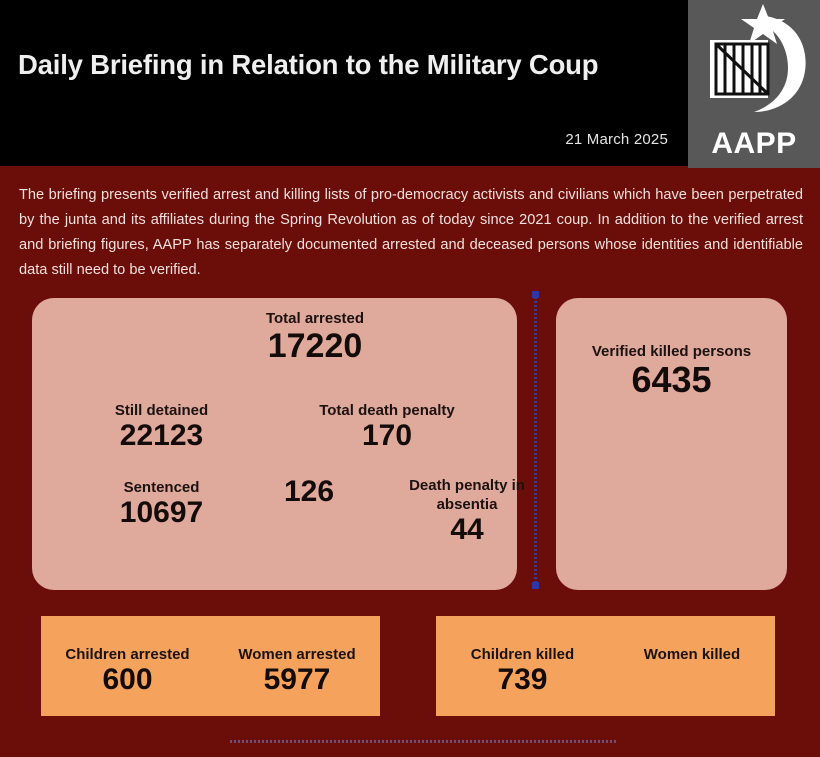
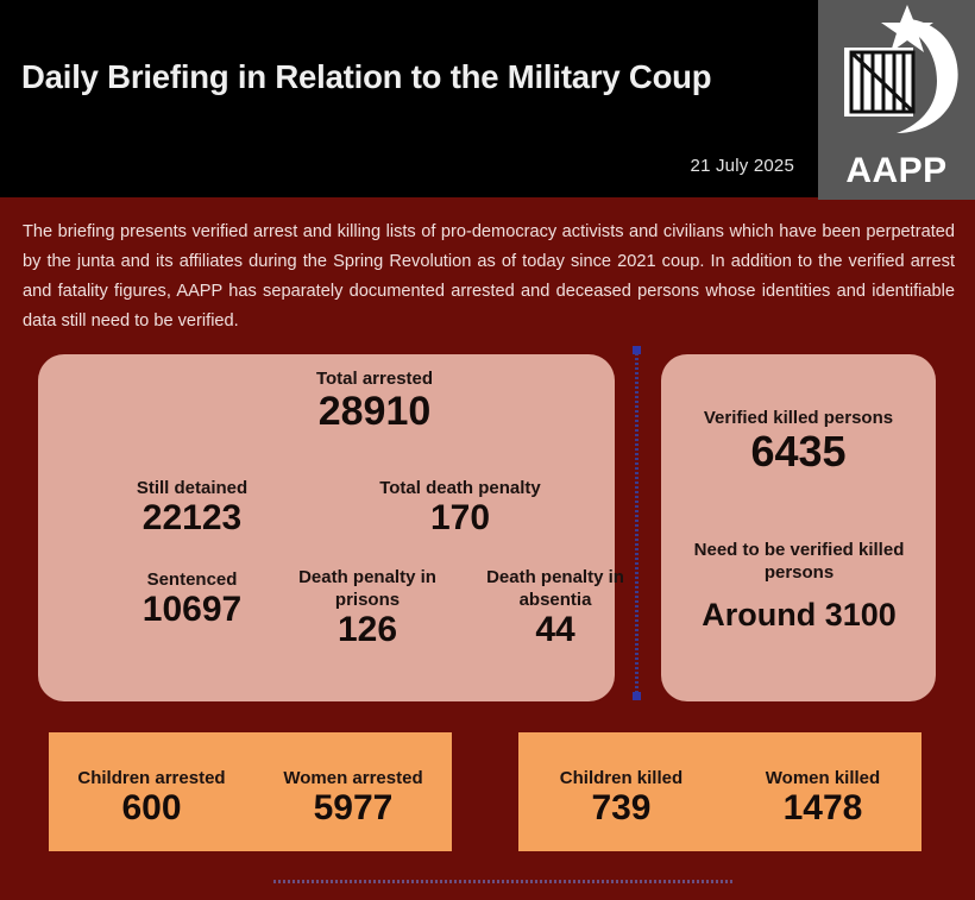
  Daily Briefing in Relation to the Military Coup
- 21 March 2025
+ 21 July 2025
  AAPP
- The briefing presents verified arrest and killing lists of pro-democracy activists and civilians which have been perpetrated by the junta and its affiliates during the Spring Revolution as of today since 2021 coup. In addition to the verified arrest and briefing figures, AAPP has separately documented arrested and deceased persons whose identities and identifiable data still need to be verified.
+ The briefing presents verified arrest and killing lists of pro-democracy activists and civilians which have been perpetrated by the junta and its affiliates during the Spring Revolution as of today since 2021 coup. In addition to the verified arrest and fatality figures, AAPP has separately documented arrested and deceased persons whose identities and identifiable data still need to be verified.
  Total arrested
- 17220
+ 28910
  Still detained
  22123
  Total death penalty
  170
  Sentenced
  10697
+ Death penalty in prisons
  126
  Death penalty in absentia
  44
  Verified killed persons
  6435
+ Need to be verified killed persons
+ Around 3100
  Children arrested
  600
  Women arrested
  5977
  Children killed
  739
  Women killed
+ 1478
